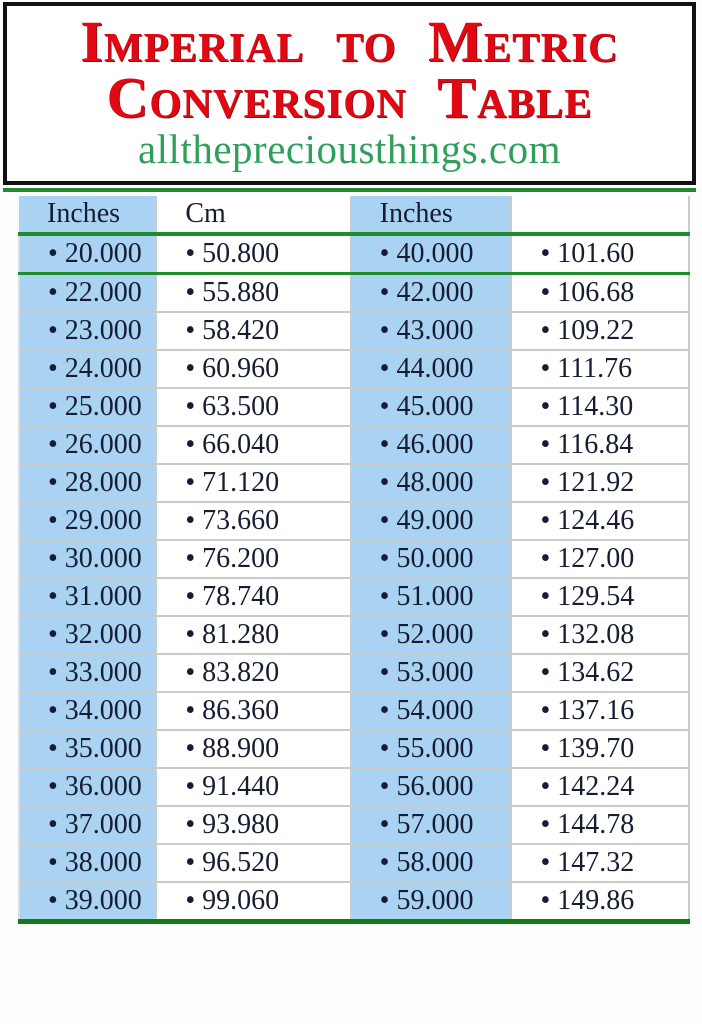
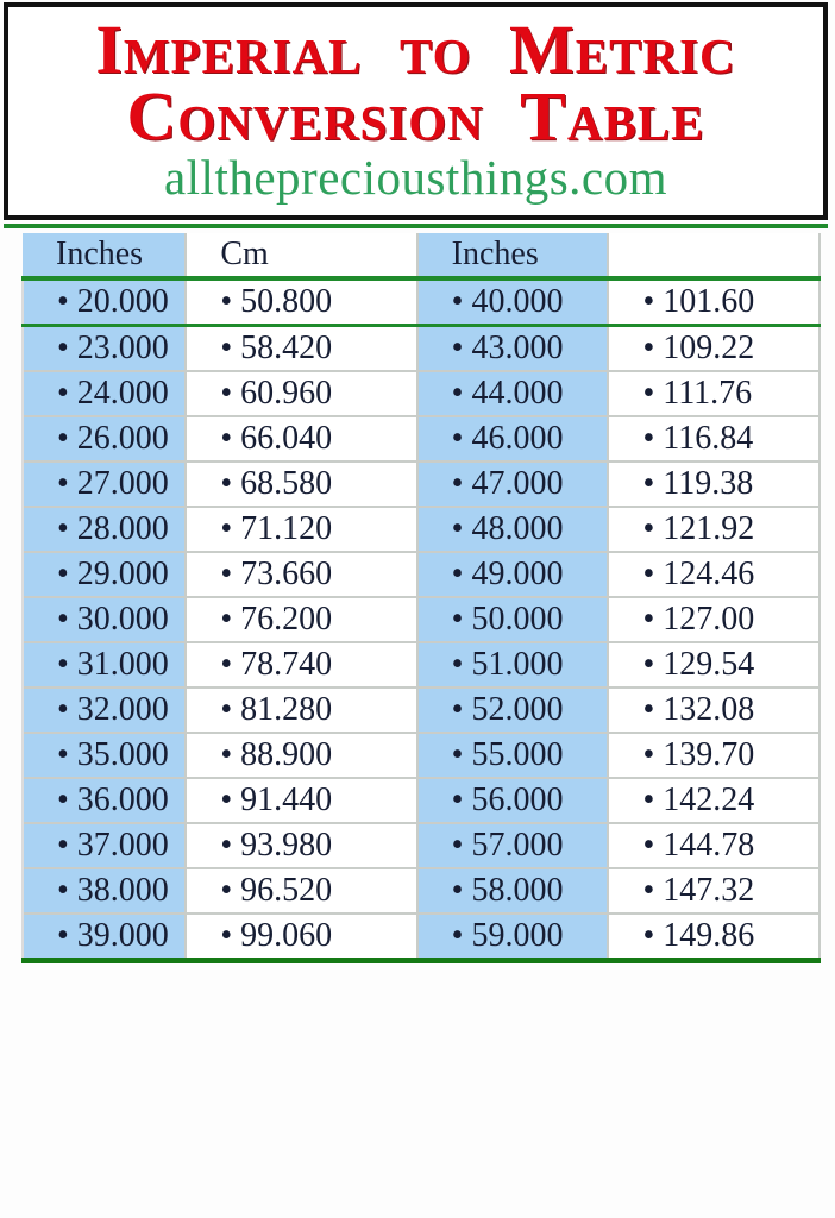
  Imperial to Metric
  Conversion Table
  allthepreciousthings.com
  Inches	Cm	Inches
  • 20.000	• 50.800	• 40.000	• 101.60
- • 22.000	• 55.880	• 42.000	• 106.68
  • 23.000	• 58.420	• 43.000	• 109.22
  • 24.000	• 60.960	• 44.000	• 111.76
- • 25.000	• 63.500	• 45.000	• 114.30
  • 26.000	• 66.040	• 46.000	• 116.84
+ • 27.000	• 68.580	• 47.000	• 119.38
  • 28.000	• 71.120	• 48.000	• 121.92
  • 29.000	• 73.660	• 49.000	• 124.46
  • 30.000	• 76.200	• 50.000	• 127.00
  • 31.000	• 78.740	• 51.000	• 129.54
  • 32.000	• 81.280	• 52.000	• 132.08
- • 33.000	• 83.820	• 53.000	• 134.62
- • 34.000	• 86.360	• 54.000	• 137.16
  • 35.000	• 88.900	• 55.000	• 139.70
  • 36.000	• 91.440	• 56.000	• 142.24
  • 37.000	• 93.980	• 57.000	• 144.78
  • 38.000	• 96.520	• 58.000	• 147.32
  • 39.000	• 99.060	• 59.000	• 149.86
